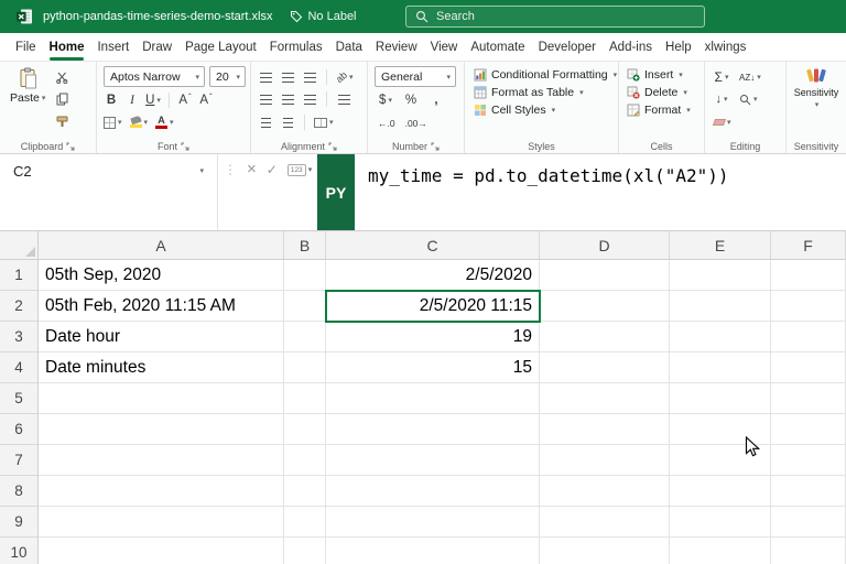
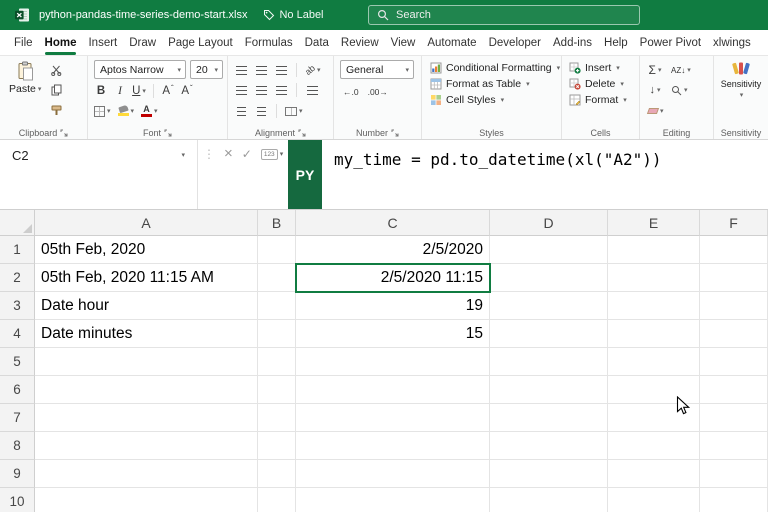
  python-pandas-time-series-demo-start.xlsx
  No Label
  Search
  File
  Home
  Insert
  Draw
  Page Layout
  Formulas
  Data
  Review
  View
  Automate
  Developer
  Add-ins
  Help
+ Power Pivot
  xlwings
  Paste
  Clipboard
  Aptos Narrow
  20
  B
  I
  U
  A
  ˆ
  A
  ˇ
  A
  Font
  Alignment
  General
- $
- %
- ,
  ←.0
  .00→
  Number
  Conditional Formatting
  Format as Table
  Cell Styles
  Styles
  Insert
  Delete
  Format
  Cells
  Σ
  AZ↓
  ↓
  Editing
  Sensitivity
  Sensitivity
  C2
  ⋮
  ×
  ✓
  PY
  my_time = pd.to_datetime(xl("A2"))
  A
  B
  C
  D
  E
  F
  1
  2
  3
  4
  5
  6
  7
  8
  9
  10
- 05th Sep, 2020
+ 05th Feb, 2020
  2/5/2020
  05th Feb, 2020 11:15 AM
  2/5/2020 11:15
  Date hour
  19
  Date minutes
  15
